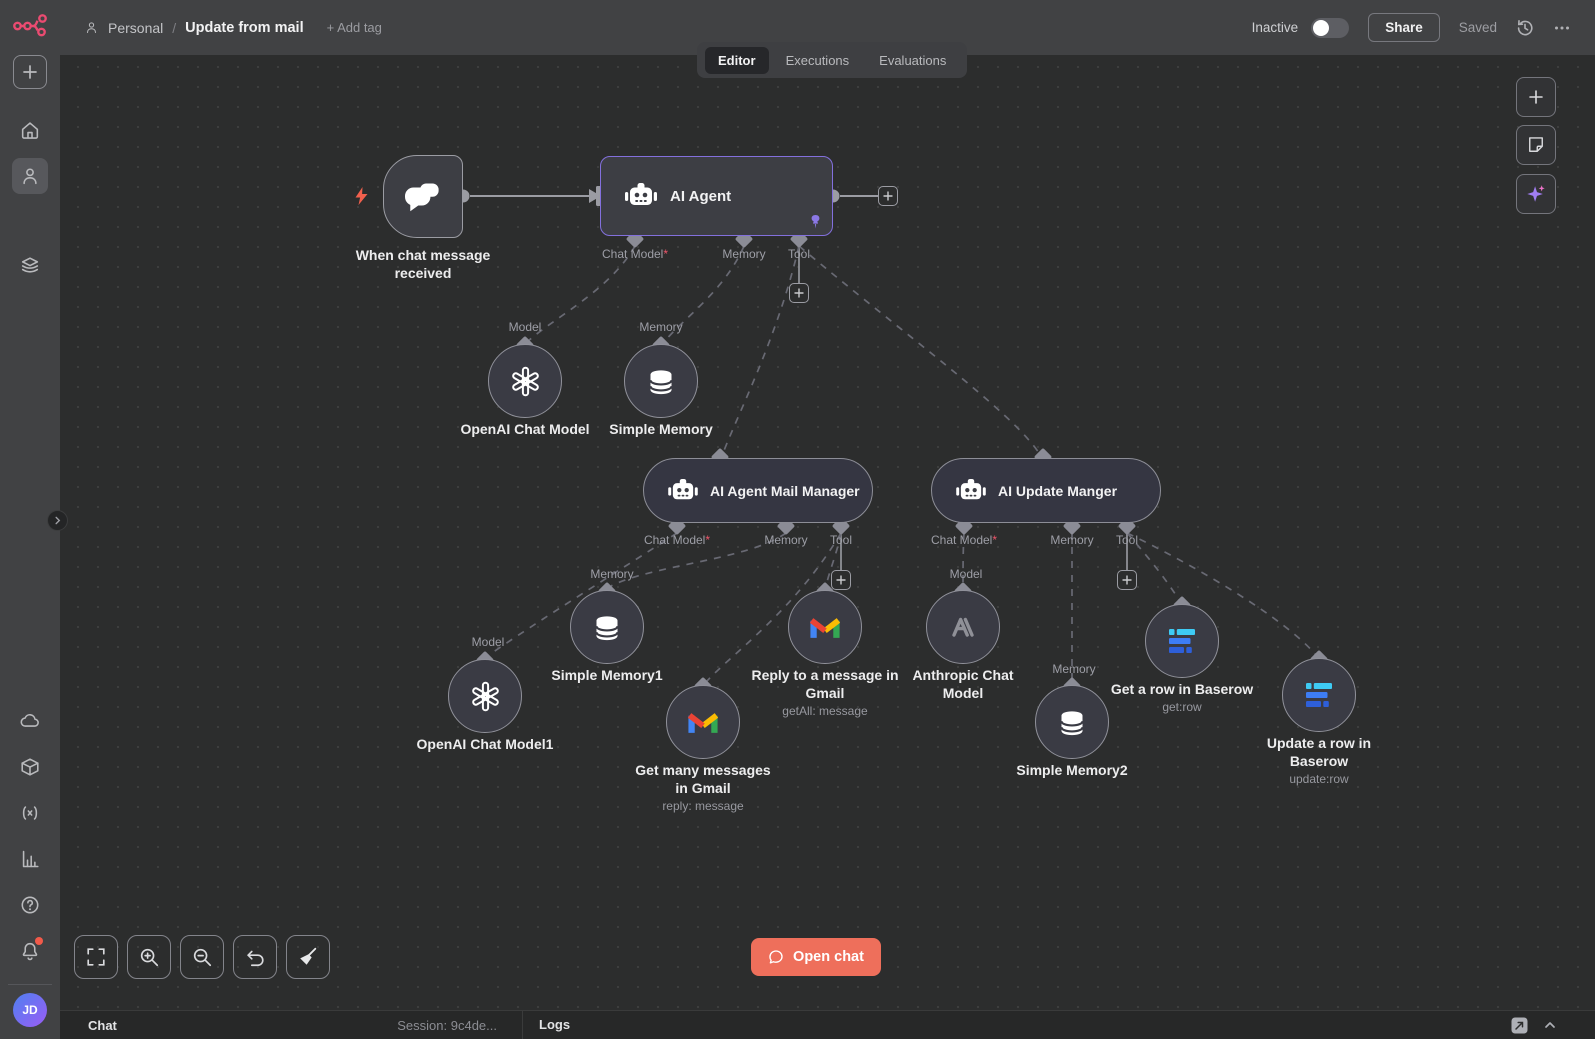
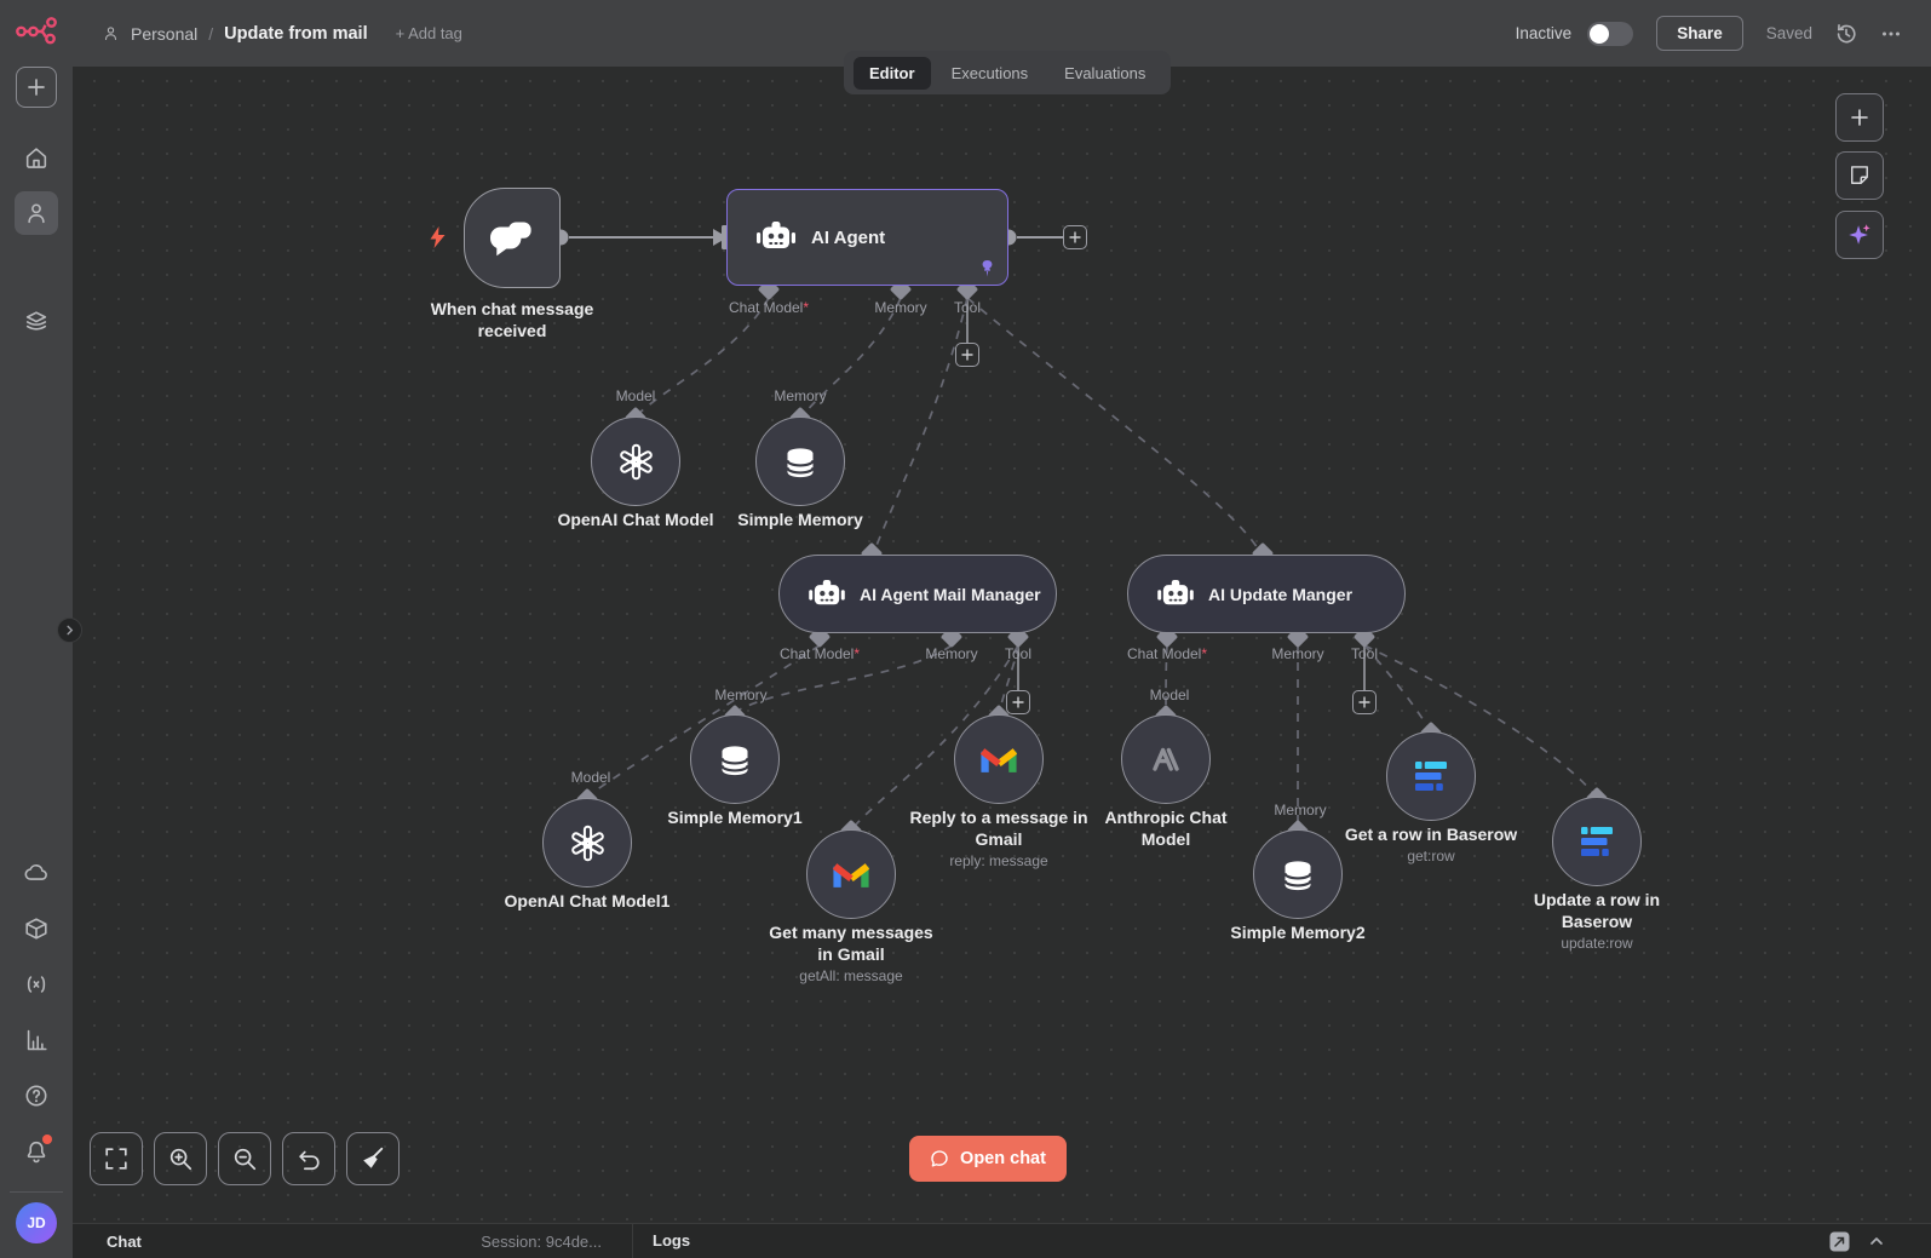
  JD
  Personal
  /
  Update from mail
  + Add tag
  Inactive
  Share
  Saved
  When chat message received
  AI Agent
  AI Agent Mail Manager
  AI Update Manger
  OpenAI Chat Model
  Simple Memory
  OpenAI Chat Model1
  Simple Memory1
  Get many messages in Gmail
- reply: message
+ getAll: message
  Reply to a message in Gmail
- getAll: message
+ reply: message
  Anthropic Chat Model
  Simple Memory2
  Get a row in Baserow
  get:row
  Update a row in Baserow
  update:row
  Chat Model*
  Memory
  Tool
  Model
  Memory
  Chat Model*
  Memory
  Tool
  Memory
  Model
  Chat Model*
  Memory
  Tool
  Model
  Memory
  Open chat
  Chat
  Session: 9c4de...
  Logs
  Editor
  Executions
  Evaluations
